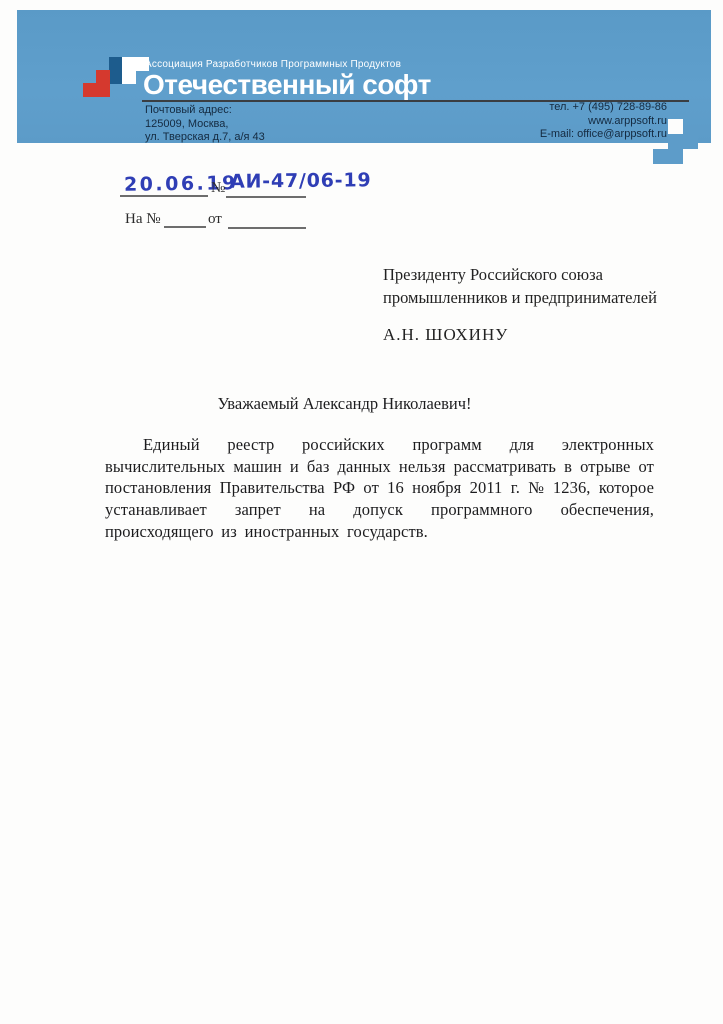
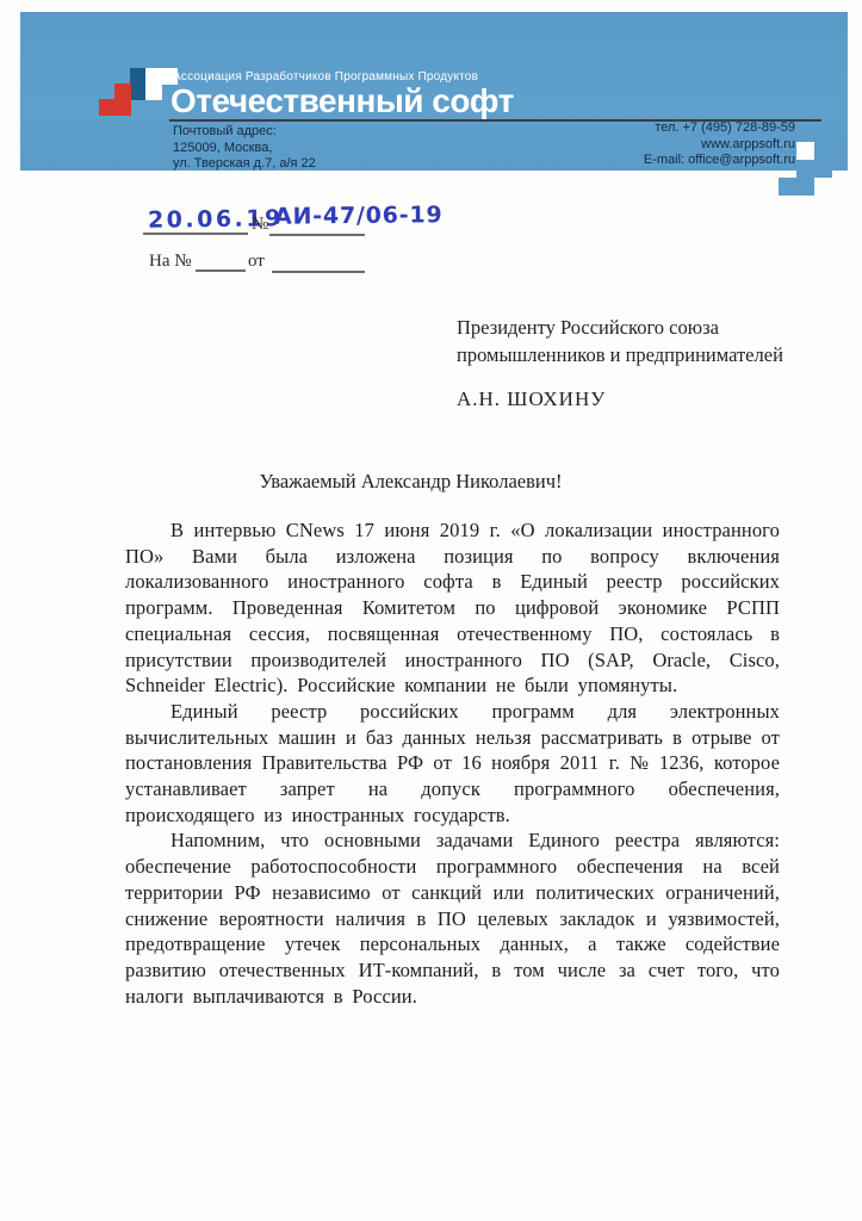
  Ассоциация Разработчиков Программных Продуктов
  Отечественный софт
  Почтовый адрес:
  125009, Москва,
- ул. Тверская д.7, а/я 43
+ ул. Тверская д.7, а/я 22
- тел. +7 (495) 728-89-86
+ тел. +7 (495) 728-89-59
  www.arppsoft.ru
  E-mail: office@arppsoft.ru
  20.06.19
  №
  АИ-47/06-19
  На №
  от
  Президенту Российского союза
  промышленников и предпринимателей
  А.Н. ШОХИНУ
  Уважаемый Александр Николаевич!
+ В интервью CNews 17 июня 2019 г. «О локализации иностранного ПО» Вами была изложена позиция по вопросу включения локализованного иностранного софта в Единый реестр российских программ. Проведенная Комитетом по цифровой экономике РСПП специальная сессия, посвященная отечественному ПО, состоялась в присутствии производителей иностранного ПО (SAP, Oracle, Cisco, Schneider Electric). Российские компании не были упомянуты.
  Единый реестр российских программ для электронных вычислительных машин и баз данных нельзя рассматривать в отрыве от постановления Правительства РФ от 16 ноября 2011 г. № 1236, которое устанавливает запрет на допуск программного обеспечения, происходящего из иностранных государств.
+ Напомним, что основными задачами Единого реестра являются: обеспечение работоспособности программного обеспечения на всей территории РФ независимо от санкций или политических ограничений, снижение вероятности наличия в ПО целевых закладок и уязвимостей, предотвращение утечек персональных данных, а также содействие развитию отечественных ИТ-компаний, в том числе за счет того, что налоги выплачиваются в России.
